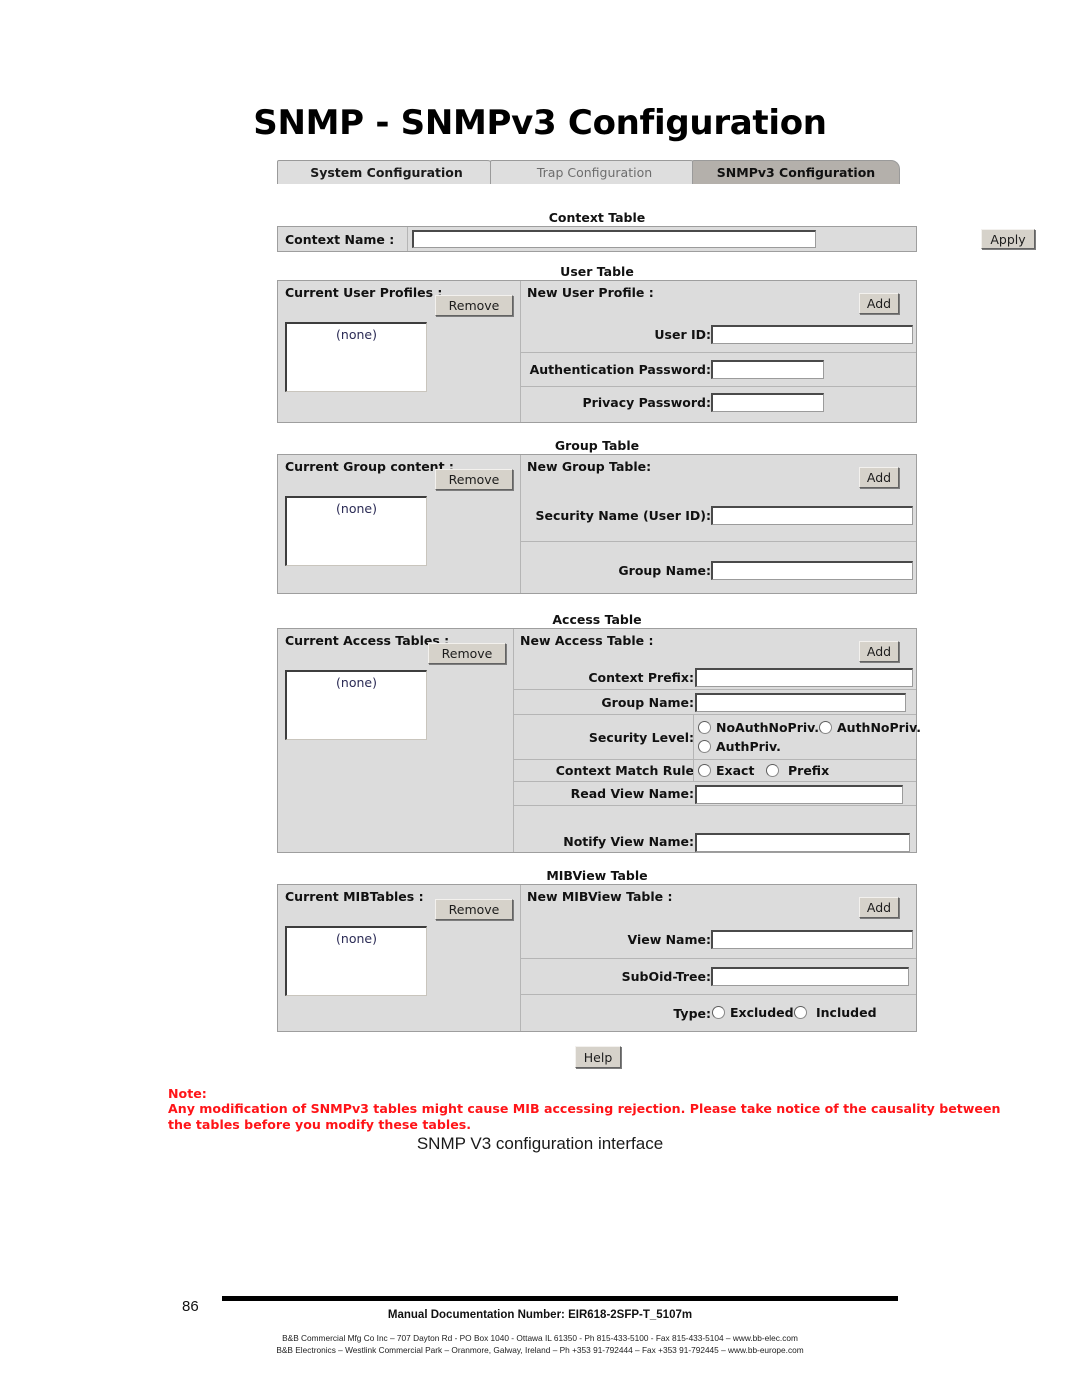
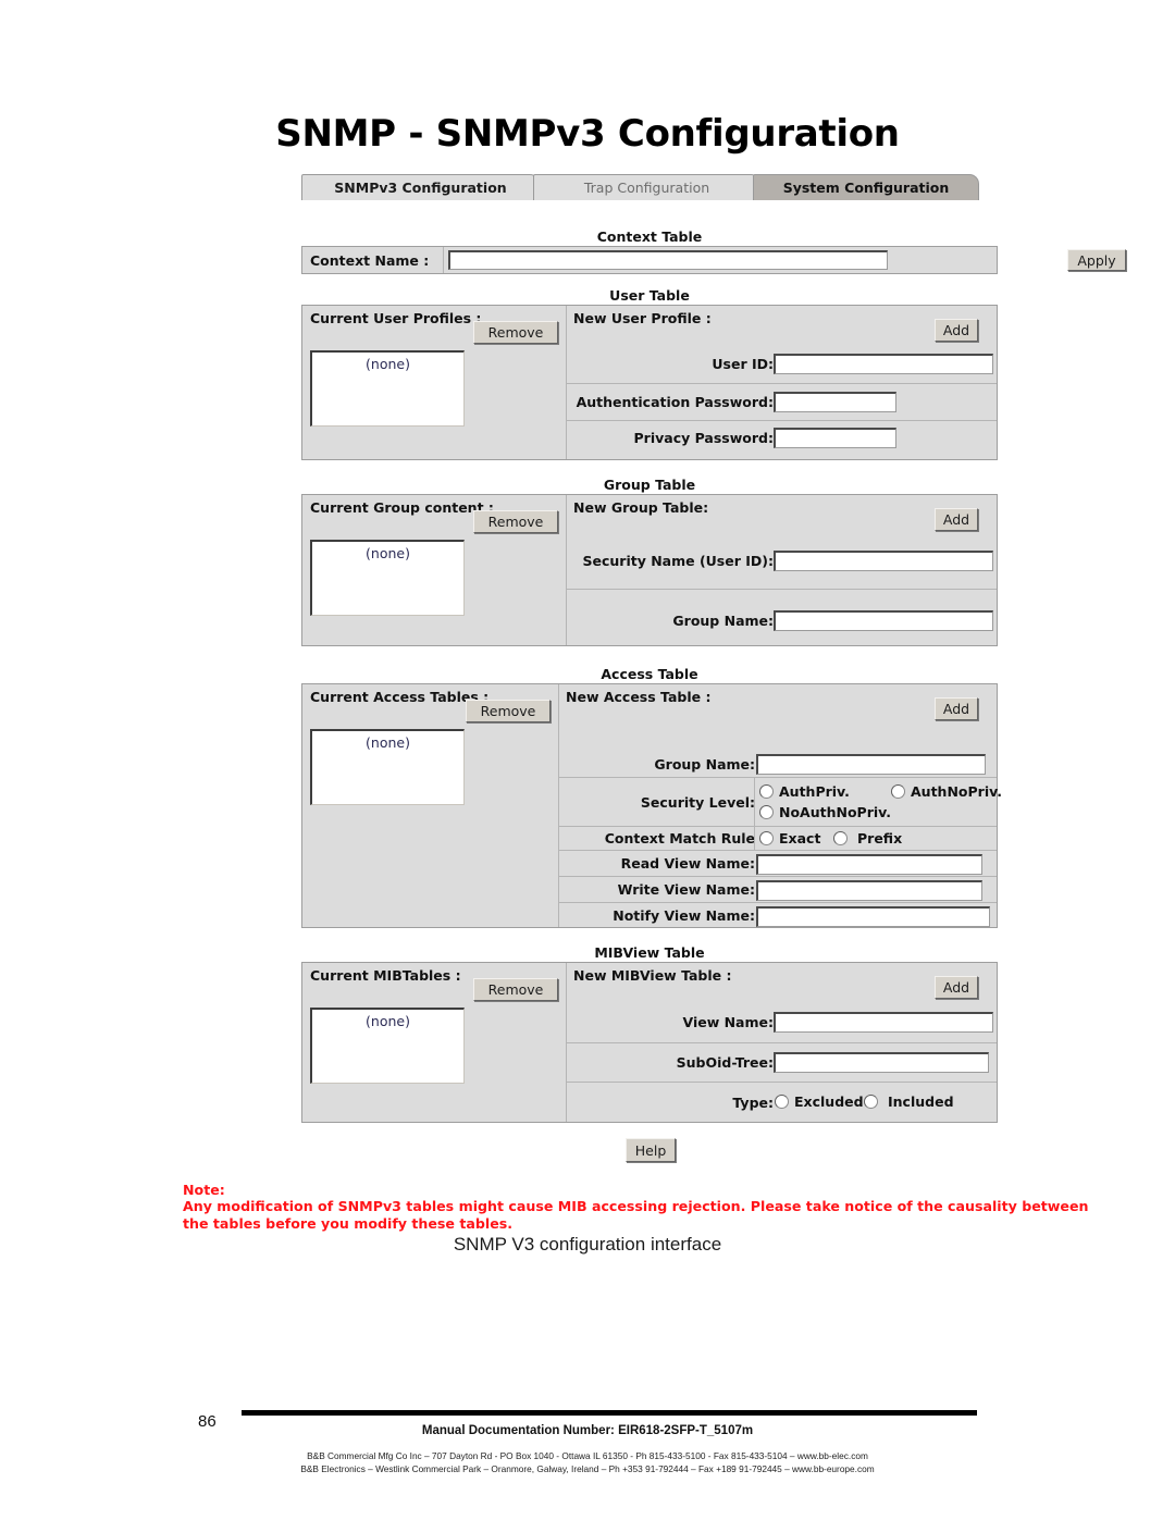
  SNMP - SNMPv3 Configuration
- System Configuration
+ SNMPv3 Configuration
  Trap Configuration
- SNMPv3 Configuration
+ System Configuration
  Context Table
  Context Name :
  Apply
  User Table
  Current User Profiles :
  Remove
  New User Profile :
  Add
  (none)
  User ID:
  Authentication Password:
  Privacy Password:
  Group Table
  Current Group content :
  Remove
  New Group Table:
  Add
  (none)
  Security Name (User ID):
  Group Name:
  Access Table
  Current Access Tables :
  Remove
  New Access Table :
  Add
  (none)
- Context Prefix:
  Group Name:
  Security Level:
- NoAuthNoPriv.
+ AuthPriv.
  AuthNoPriv.
- AuthPriv.
+ NoAuthNoPriv.
  Context Match Rule
  Exact
  Prefix
  Read View Name:
+ Write View Name:
  Notify View Name:
  MIBView Table
  Current MIBTables :
  Remove
  New MIBView Table :
  Add
  (none)
  View Name:
  SubOid-Tree:
  Type:
  Excluded
  Included
  Help
  Note:
  Any modification of SNMPv3 tables might cause MIB accessing rejection. Please take notice of the causality between the tables before you modify these tables.
  SNMP V3 configuration interface
  86
  Manual Documentation Number: EIR618-2SFP-T_5107m
  B&B Commercial Mfg Co Inc – 707 Dayton Rd - PO Box 1040 - Ottawa IL 61350 - Ph 815-433-5100 - Fax 815-433-5104 – www.bb-elec.com
- B&B Electronics – Westlink Commercial Park – Oranmore, Galway, Ireland – Ph +353 91-792444 – Fax +353 91-792445 – www.bb-europe.com
+ B&B Electronics – Westlink Commercial Park – Oranmore, Galway, Ireland – Ph +353 91-792444 – Fax +189 91-792445 – www.bb-europe.com
